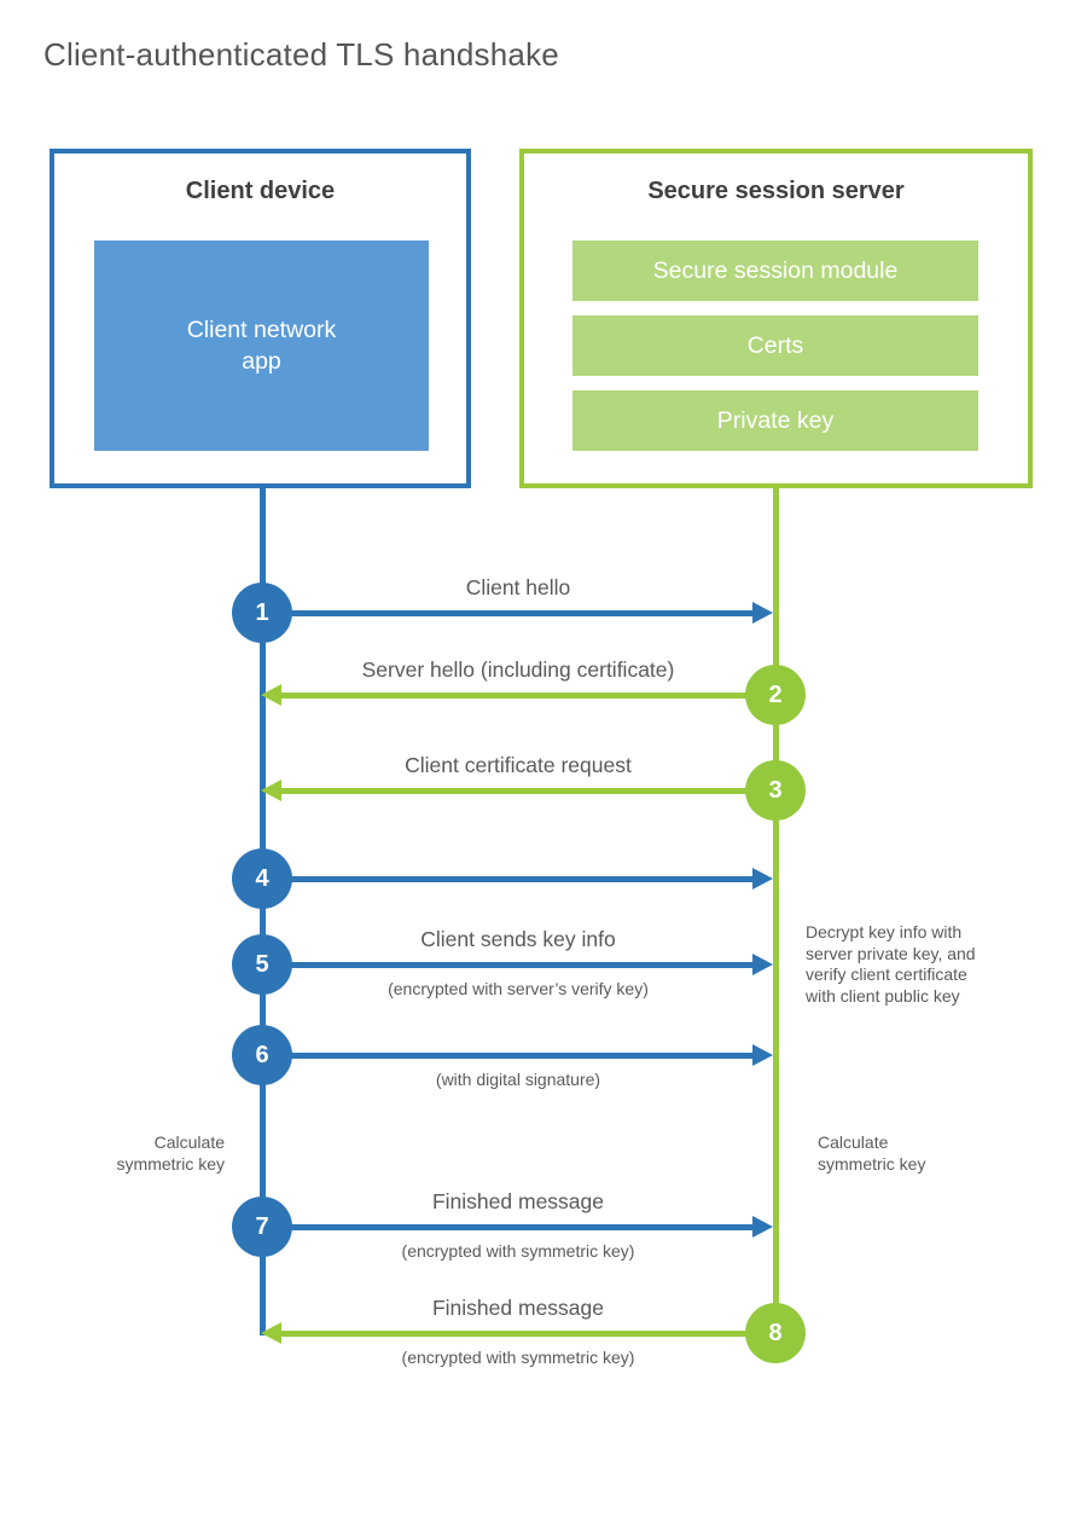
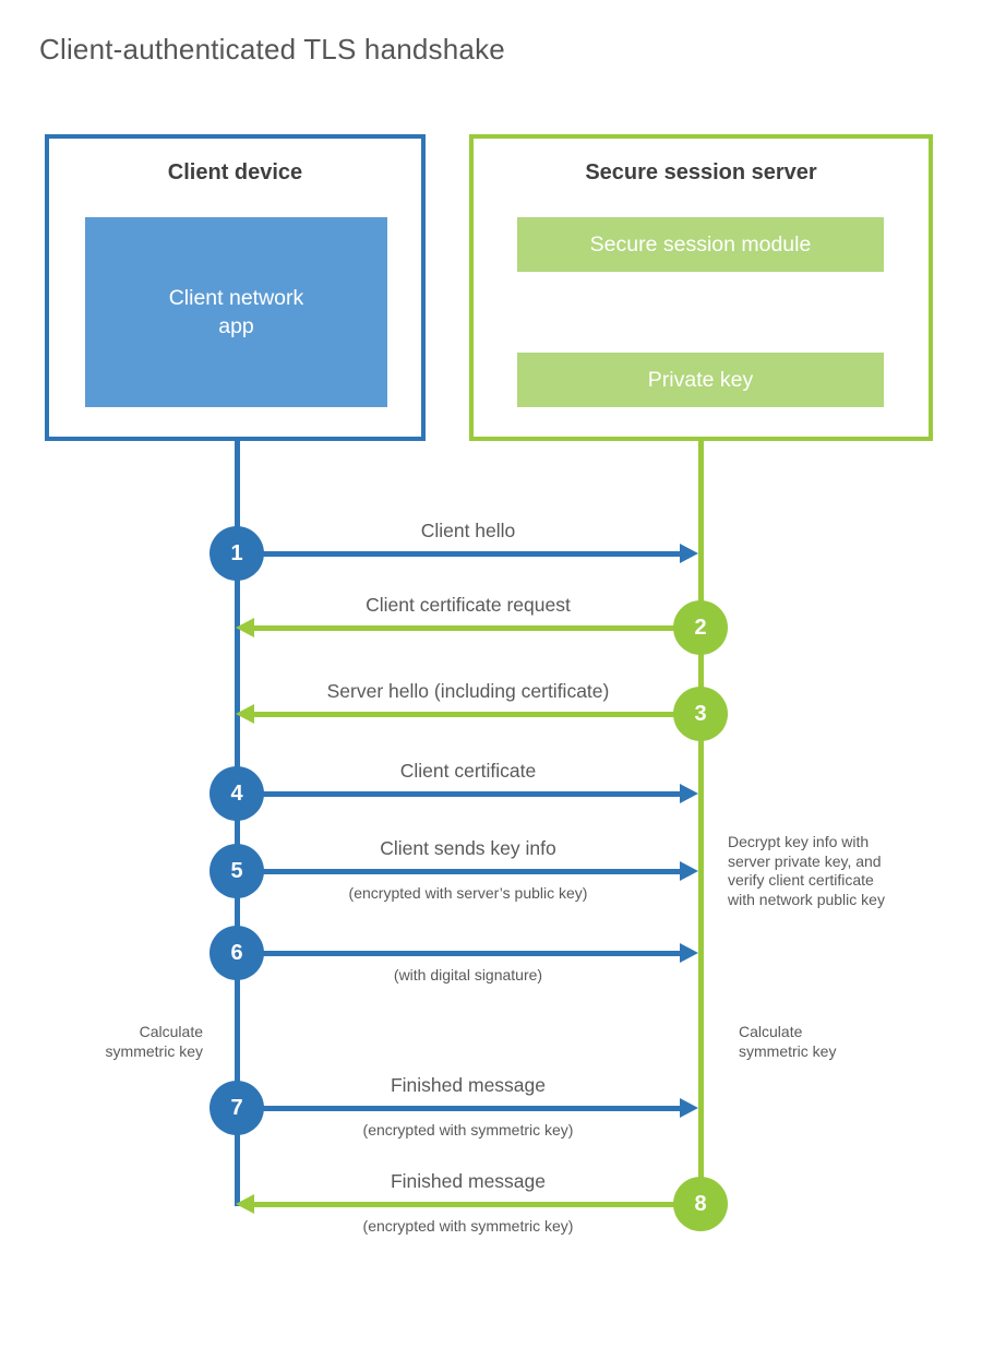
  Client-authenticated TLS handshake
  Client device
  Client network app
  Secure session server
  Secure session module
- Certs
  Private key
  Client hello
  1
- Server hello (including certificate)
+ Client certificate request
  2
- Client certificate request
+ Server hello (including certificate)
  3
+ Client certificate
  4
  Client sends key info
  5
- (encrypted with server’s verify key)
+ (encrypted with server’s public key)
  6
  (with digital signature)
  Finished message
  7
  (encrypted with symmetric key)
  Finished message
  8
  (encrypted with symmetric key)
- Decrypt key info with server private key, and verify client certificate with client public key
+ Decrypt key info with server private key, and verify client certificate with network public key
  Calculate symmetric key
  Calculate symmetric key
